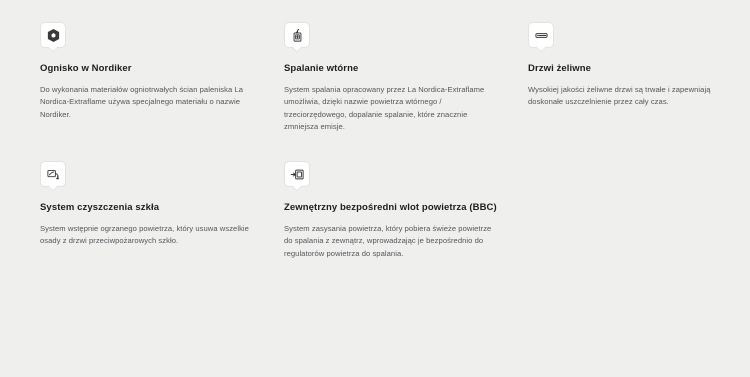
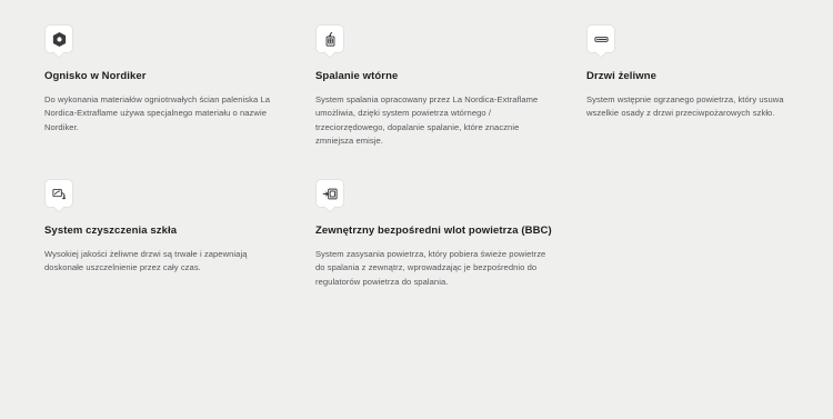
  Ognisko w Nordiker
  Do wykonania materiałów ogniotrwałych ścian paleniska La Nordica-Extraflame używa specjalnego materiału o nazwie Nordiker.
  Spalanie wtórne
- System spalania opracowany przez La Nordica-Extraflame umożliwia, dzięki nazwie powietrza wtórnego / trzeciorzędowego, dopalanie spalanie, które znacznie zmniejsza emisje.
+ System spalania opracowany przez La Nordica-Extraflame umożliwia, dzięki system powietrza wtórnego / trzeciorzędowego, dopalanie spalanie, które znacznie zmniejsza emisje.
  Drzwi żeliwne
- Wysokiej jakości żeliwne drzwi są trwałe i zapewniają doskonałe uszczelnienie przez cały czas.
+ System wstępnie ogrzanego powietrza, który usuwa wszelkie osady z drzwi przeciwpożarowych szkło.
  System czyszczenia szkła
- System wstępnie ogrzanego powietrza, który usuwa wszelkie osady z drzwi przeciwpożarowych szkło.
+ Wysokiej jakości żeliwne drzwi są trwałe i zapewniają doskonałe uszczelnienie przez cały czas.
  Zewnętrzny bezpośredni wlot powietrza (BBC)
  System zasysania powietrza, który pobiera świeże powietrze do spalania z zewnątrz, wprowadzając je bezpośrednio do regulatorów powietrza do spalania.
